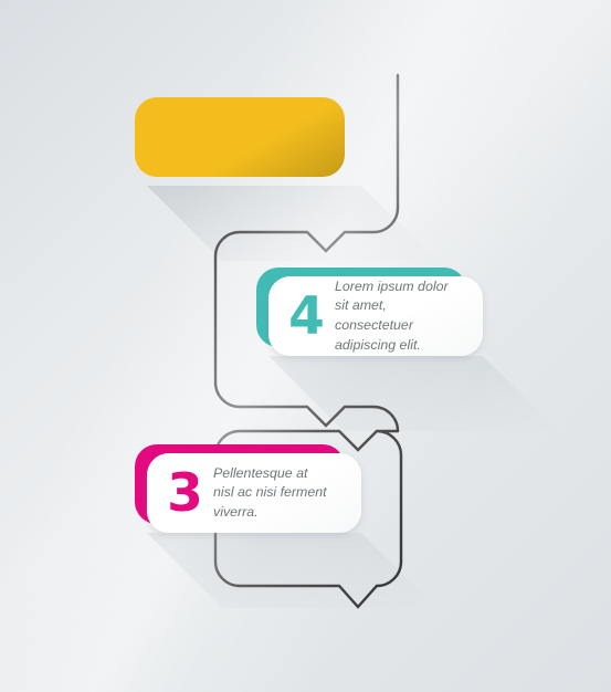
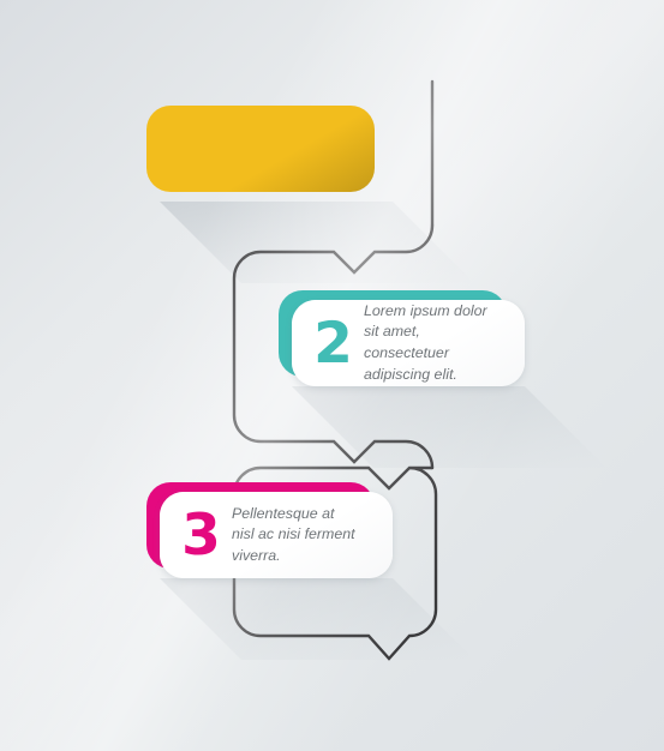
- 4
+ 2
  Lorem ipsum dolor
  sit amet, consectetuer
  adipiscing elit.
  3
  Pellentesque at
  nisl ac nisi ferment
  viverra.
